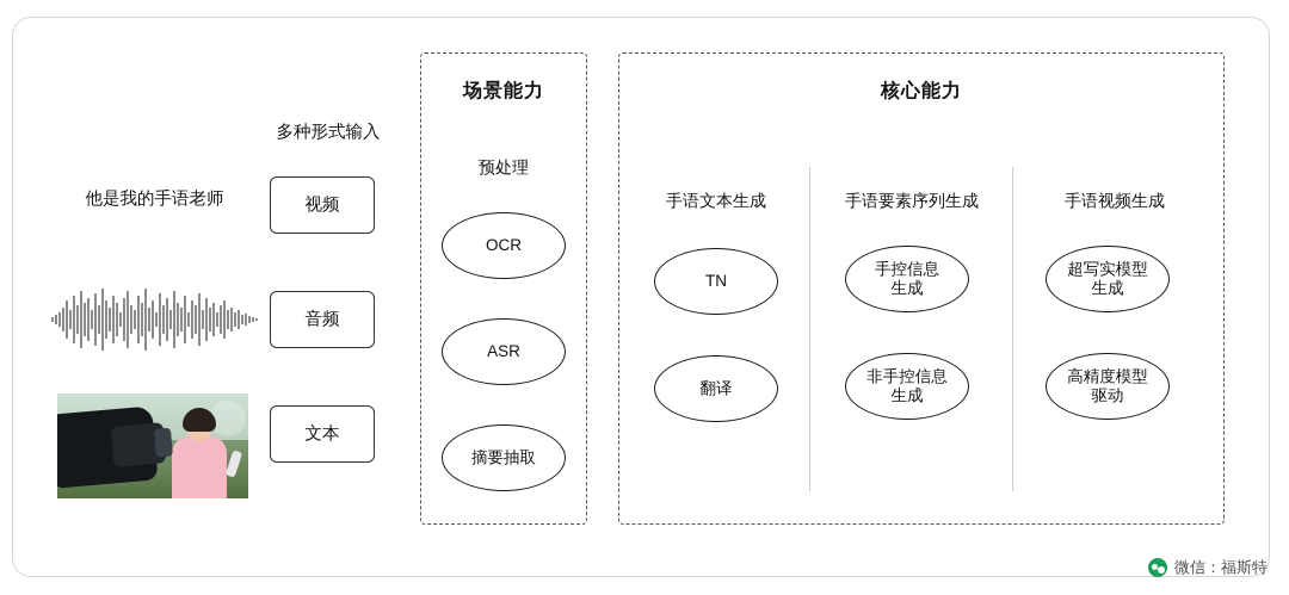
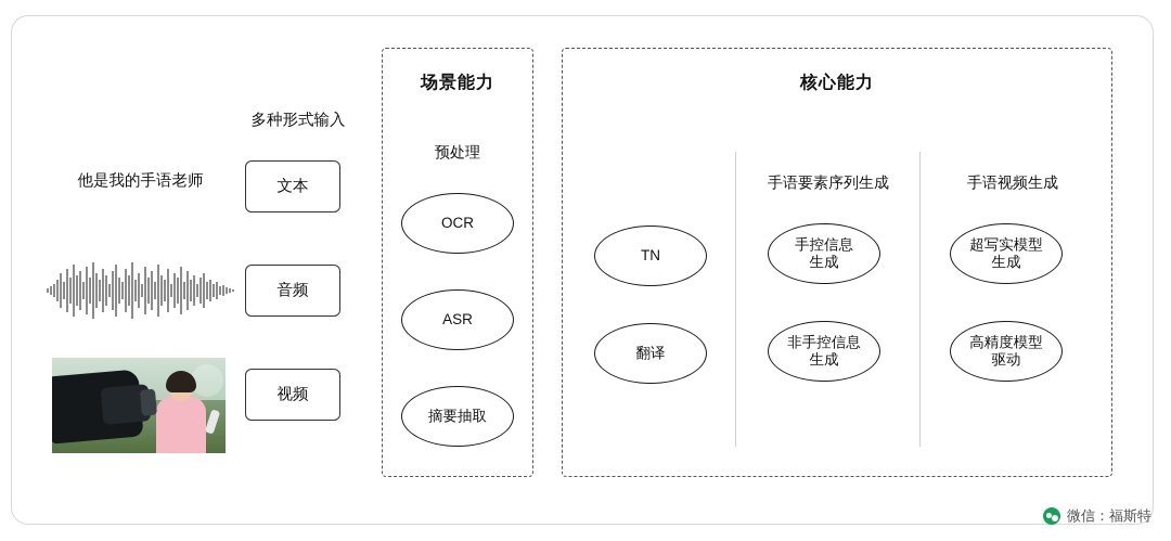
  多种形式输入
  他是我的手语老师
- 视频
+ 文本
  音频
- 文本
+ 视频
  场景能力
  预处理
  OCR
  ASR
  摘要抽取
  核心能力
- 手语文本生成
  手语要素序列生成
  手语视频生成
  TN
  翻译
  手控信息
  生成
  非手控信息
  生成
  超写实模型
  生成
  高精度模型
  驱动
  微信：福斯特
